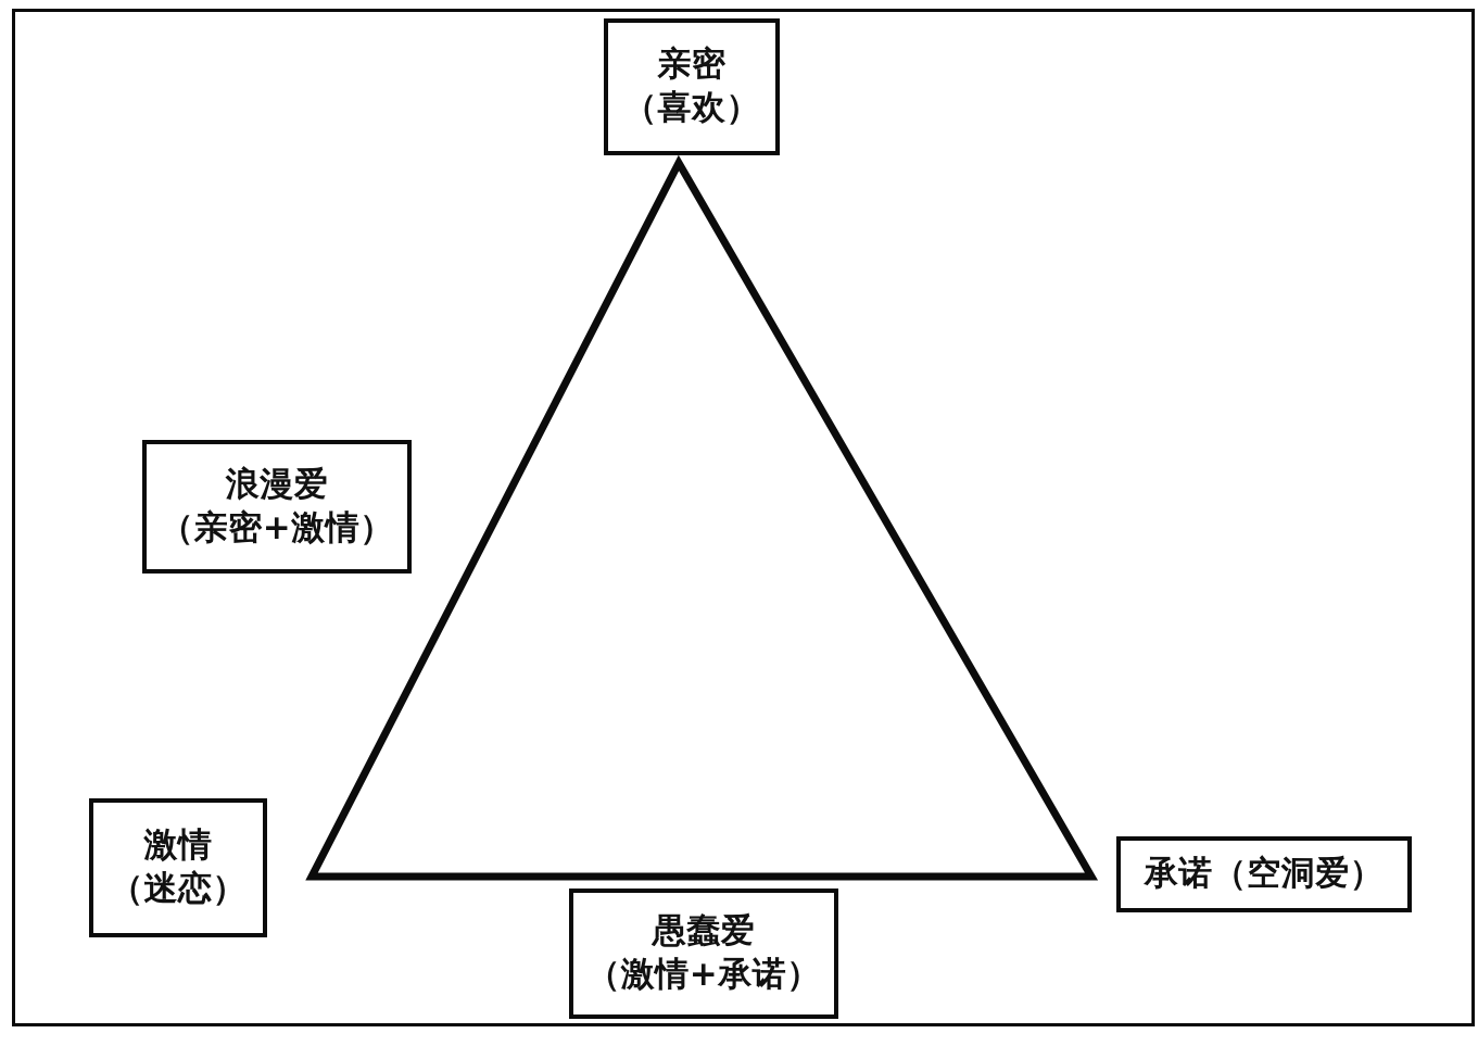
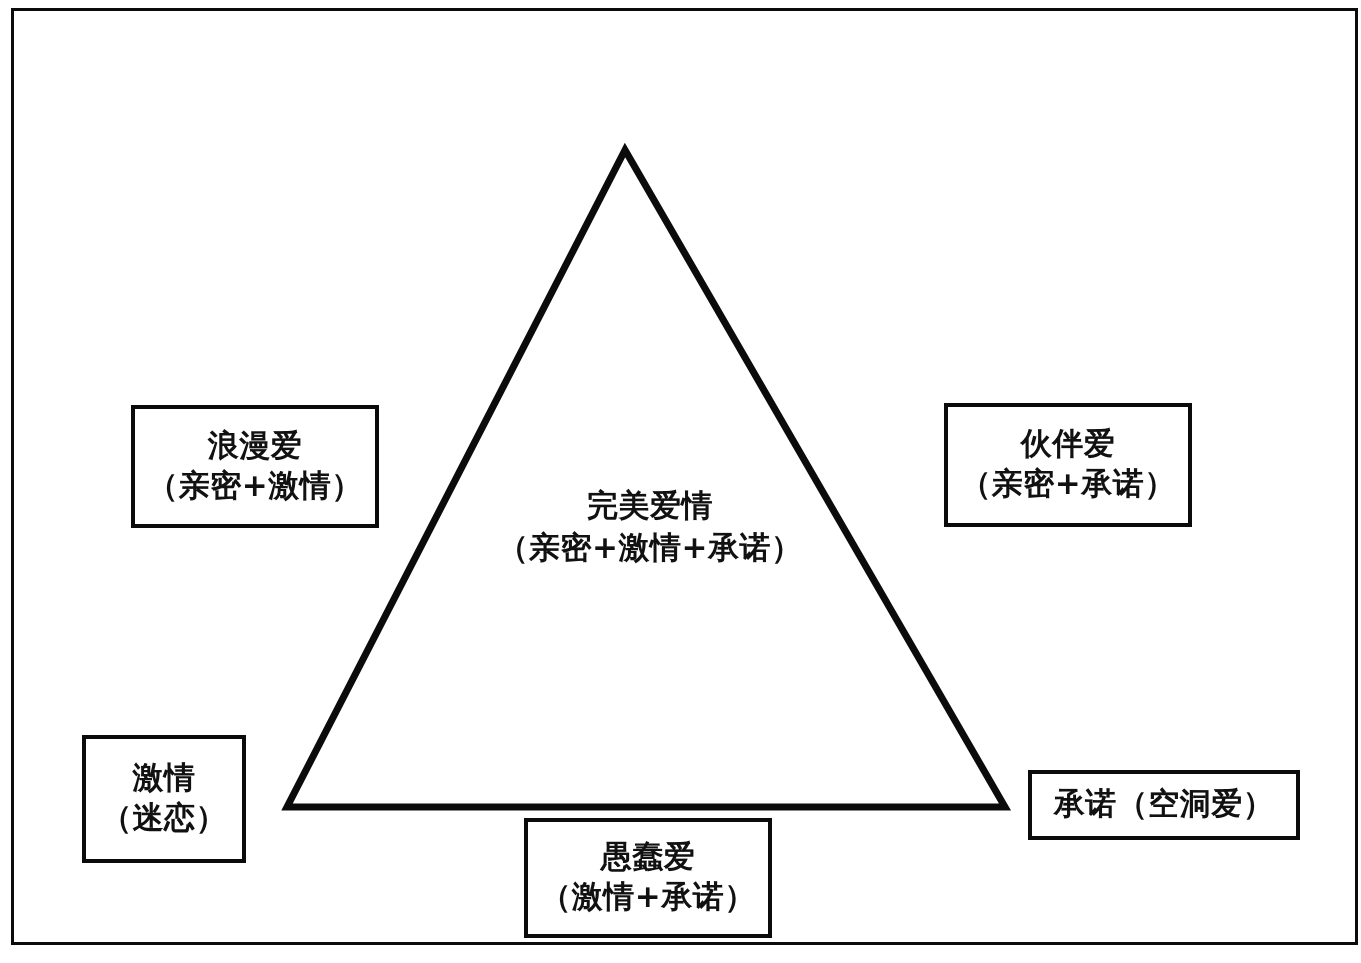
- 亲密
- （喜欢）
  浪漫爱
  （亲密+激情）
+ 伙伴爱
+ （亲密+承诺）
+ 完美爱情
+ （亲密+激情+承诺）
  激情
  （迷恋）
  承诺（空洞爱）
  愚蠢爱
  （激情+承诺）
